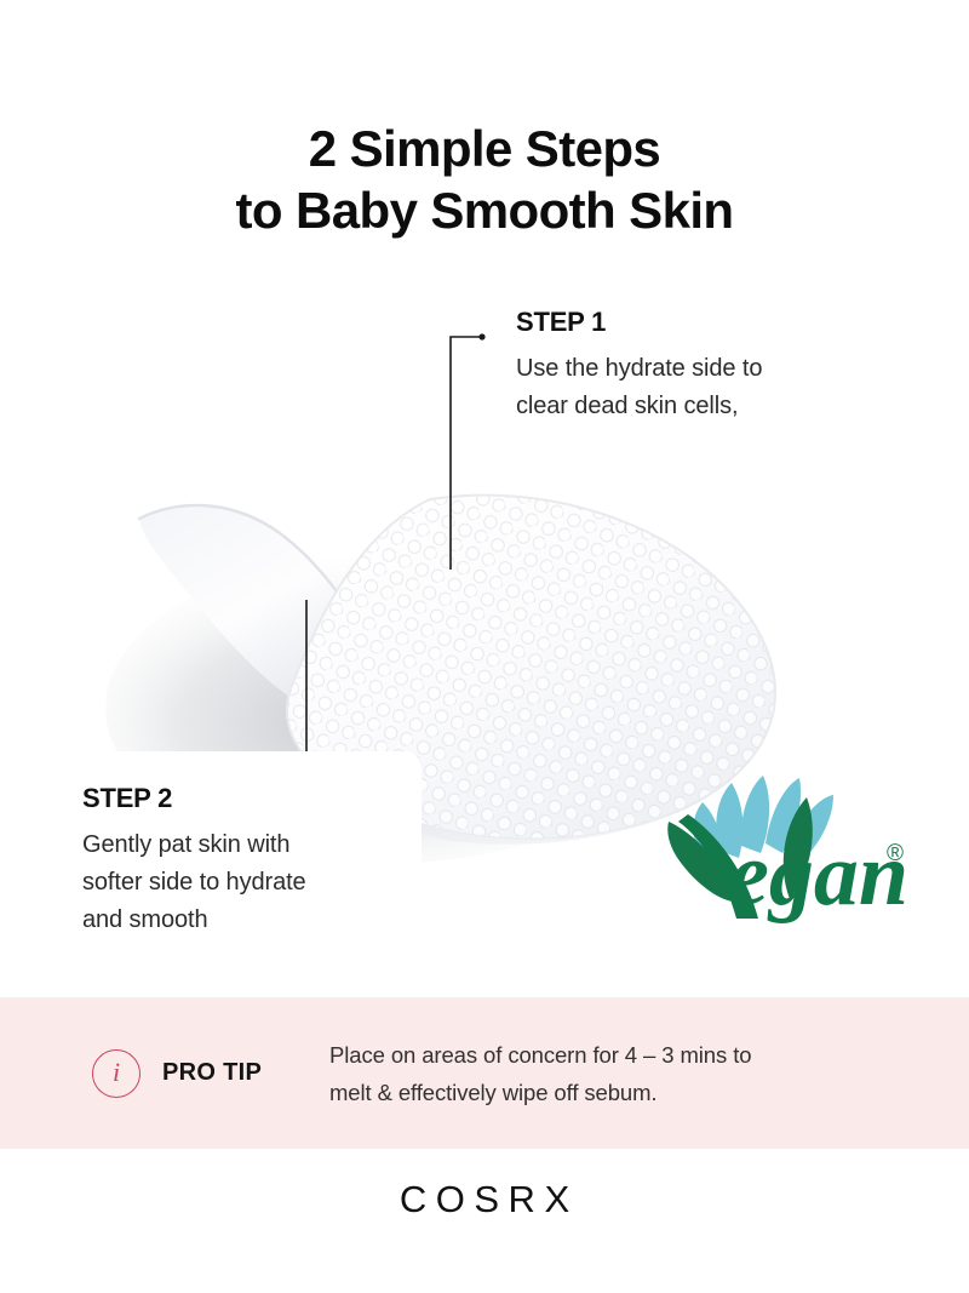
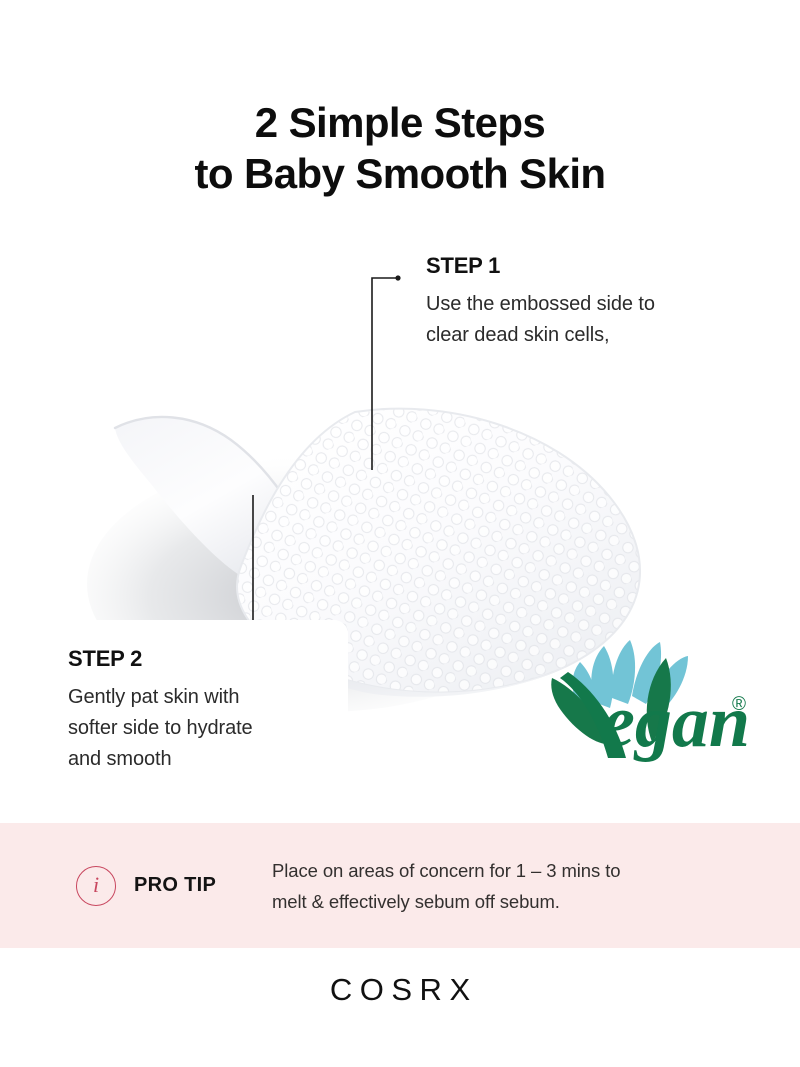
  2 Simple Steps
  to Baby Smooth Skin
  STEP 1
- Use the hydrate side to
+ Use the embossed side to
  clear dead skin cells,
  STEP 2
  Gently pat skin with
  softer side to hydrate
  and smooth
  egan
  ®
  i
  PRO TIP
- Place on areas of concern for 4 – 3 mins to
+ Place on areas of concern for 1 – 3 mins to
- melt & effectively wipe off sebum.
+ melt & effectively sebum off sebum.
  COSRX
